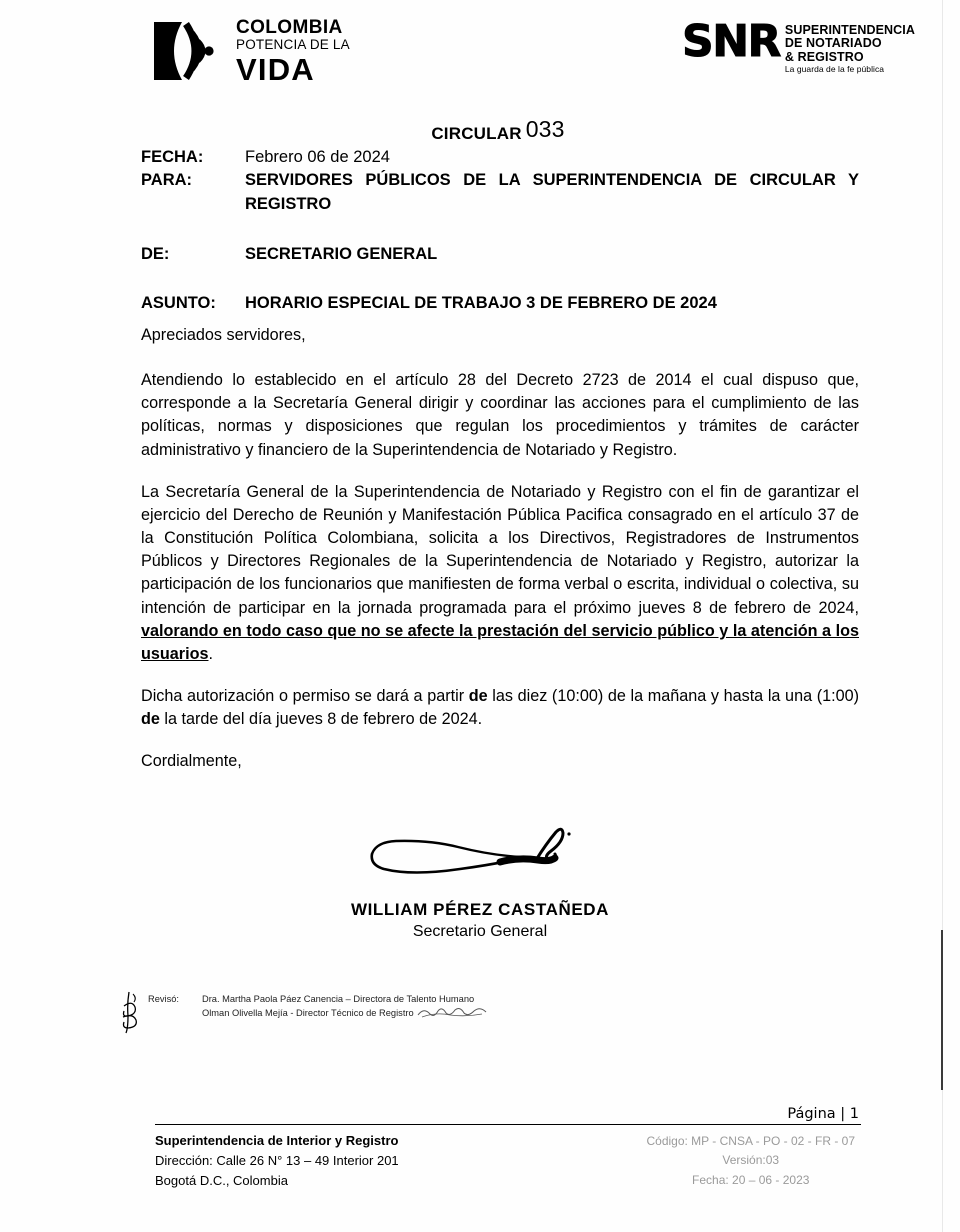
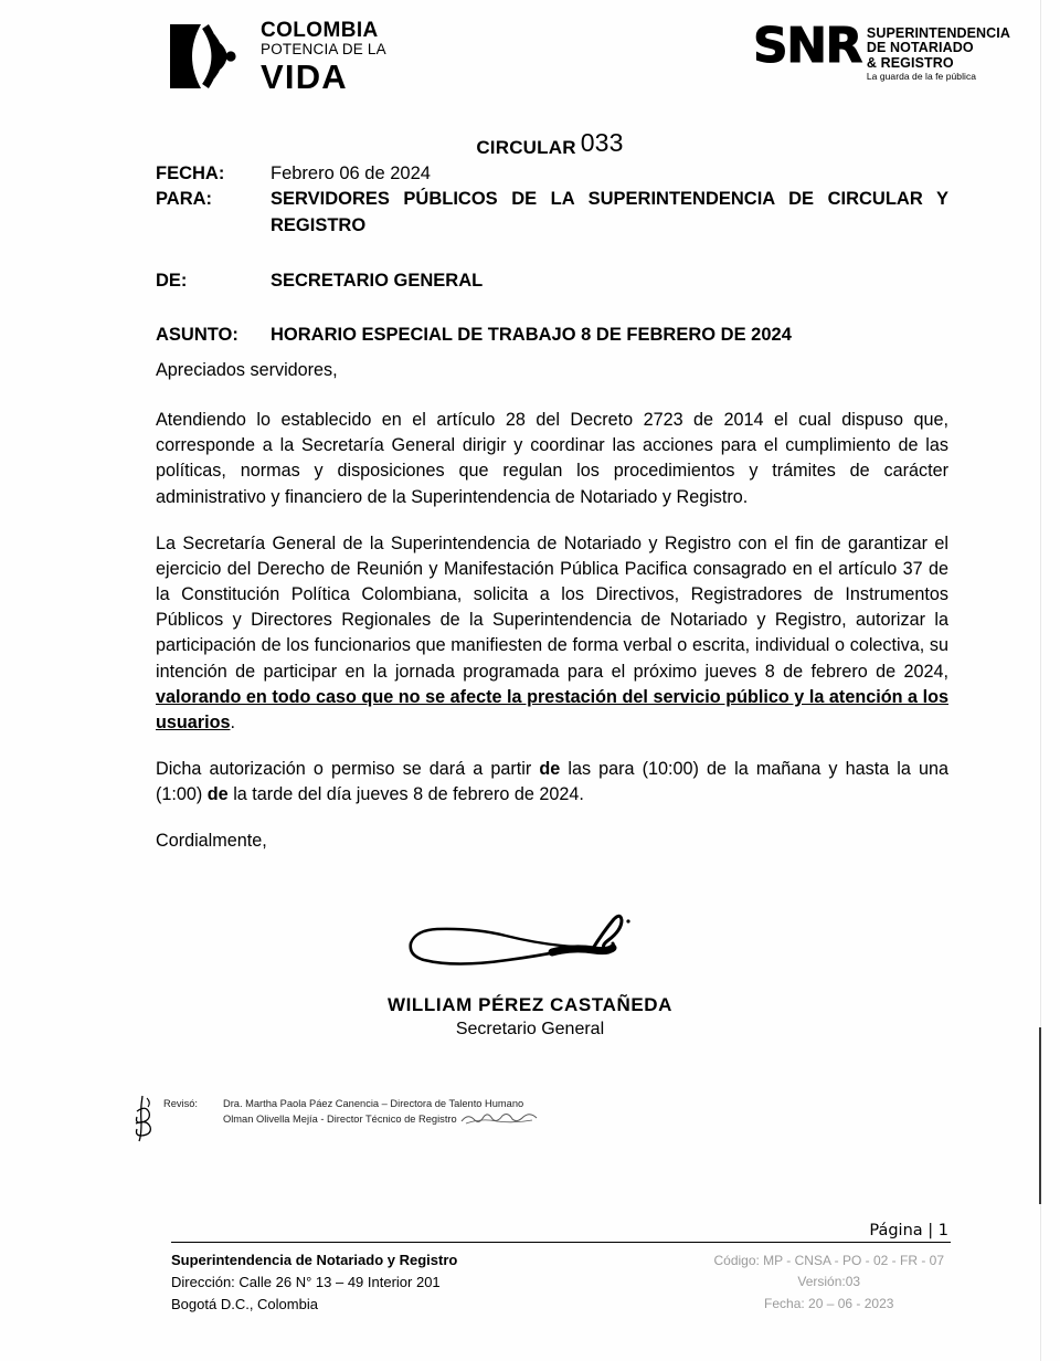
  COLOMBIA
  POTENCIA DE LA
  VIDA
  SNR
  SUPERINTENDENCIA
  DE NOTARIADO
  & REGISTRO
  La guarda de la fe pública
  CIRCULAR 033
  FECHA:
  Febrero 06 de 2024
  PARA:
  SERVIDORES PÚBLICOS DE LA SUPERINTENDENCIA DE CIRCULAR Y REGISTRO
  DE:
  SECRETARIO GENERAL
  ASUNTO:
- HORARIO ESPECIAL DE TRABAJO 3 DE FEBRERO DE 2024
+ HORARIO ESPECIAL DE TRABAJO 8 DE FEBRERO DE 2024
  Apreciados servidores,
  Atendiendo lo establecido en el artículo 28 del Decreto 2723 de 2014 el cual dispuso que, corresponde a la Secretaría General dirigir y coordinar las acciones para el cumplimiento de las políticas, normas y disposiciones que regulan los procedimientos y trámites de carácter administrativo y financiero de la Superintendencia de Notariado y Registro.
  La Secretaría General de la Superintendencia de Notariado y Registro con el fin de garantizar el ejercicio del Derecho de Reunión y Manifestación Pública Pacifica consagrado en el artículo 37 de la Constitución Política Colombiana, solicita a los Directivos, Registradores de Instrumentos Públicos y Directores Regionales de la Superintendencia de Notariado y Registro, autorizar la participación de los funcionarios que manifiesten de forma verbal o escrita, individual o colectiva, su intención de participar en la jornada programada para el próximo jueves 8 de febrero de 2024, valorando en todo caso que no se afecte la prestación del servicio público y la atención a los usuarios.
- Dicha autorización o permiso se dará a partir de las diez (10:00) de la mañana y hasta la una (1:00) de la tarde del día jueves 8 de febrero de 2024.
+ Dicha autorización o permiso se dará a partir de las para (10:00) de la mañana y hasta la una (1:00) de la tarde del día jueves 8 de febrero de 2024.
  Cordialmente,
  WILLIAM PÉREZ CASTAÑEDA
  Secretario General
  Revisó:
  Dra. Martha Paola Páez Canencia – Directora de Talento Humano
  Olman Olivella Mejía - Director Técnico de Registro
  Página | 1
- Superintendencia de Interior y Registro
+ Superintendencia de Notariado y Registro
  Dirección: Calle 26 N° 13 – 49 Interior 201
  Bogotá D.C., Colombia
  Código: MP - CNSA - PO - 02 - FR - 07
  Versión:03
  Fecha: 20 – 06 - 2023
